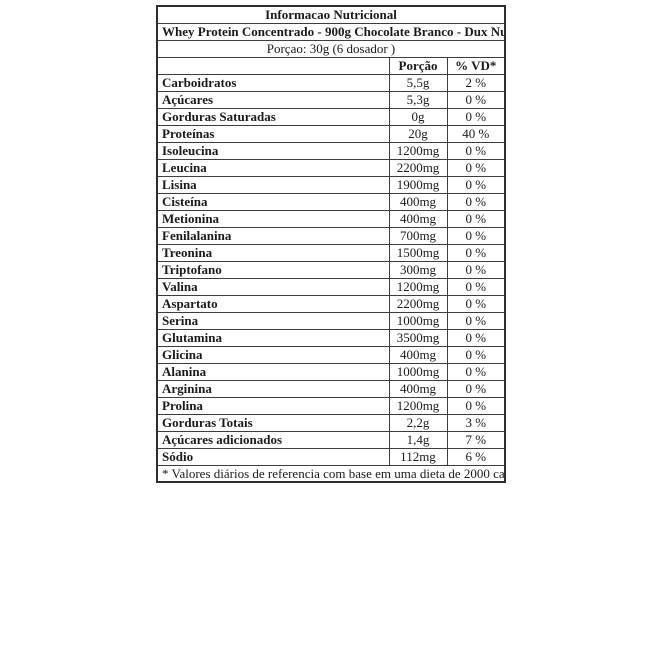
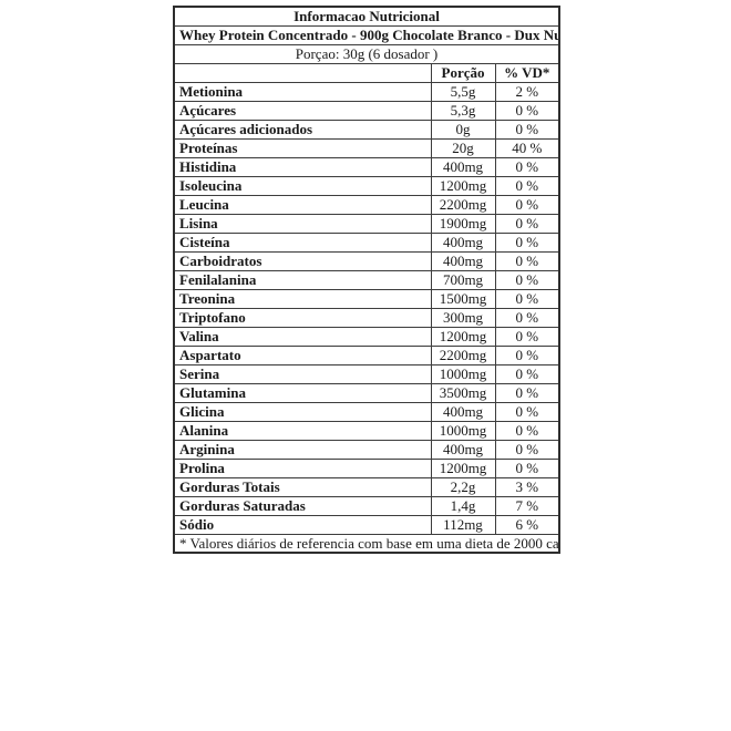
  Informacao Nutricional
  Whey Protein Concentrado - 900g Chocolate Branco - Dux Nu
  Porçao: 30g (6 dosador )
  	Porção	% VD*
- Carboidratos	5,5g	2 %
+ Metionina	5,5g	2 %
  Açúcares	5,3g	0 %
- Gorduras Saturadas	0g	0 %
+ Açúcares adicionados	0g	0 %
  Proteínas	20g	40 %
+ Histidina	400mg	0 %
  Isoleucina	1200mg	0 %
  Leucina	2200mg	0 %
  Lisina	1900mg	0 %
  Cisteína	400mg	0 %
- Metionina	400mg	0 %
+ Carboidratos	400mg	0 %
  Fenilalanina	700mg	0 %
  Treonina	1500mg	0 %
  Triptofano	300mg	0 %
  Valina	1200mg	0 %
  Aspartato	2200mg	0 %
  Serina	1000mg	0 %
  Glutamina	3500mg	0 %
  Glicina	400mg	0 %
  Alanina	1000mg	0 %
  Arginina	400mg	0 %
  Prolina	1200mg	0 %
  Gorduras Totais	2,2g	3 %
- Açúcares adicionados	1,4g	7 %
+ Gorduras Saturadas	1,4g	7 %
  Sódio	112mg	6 %
